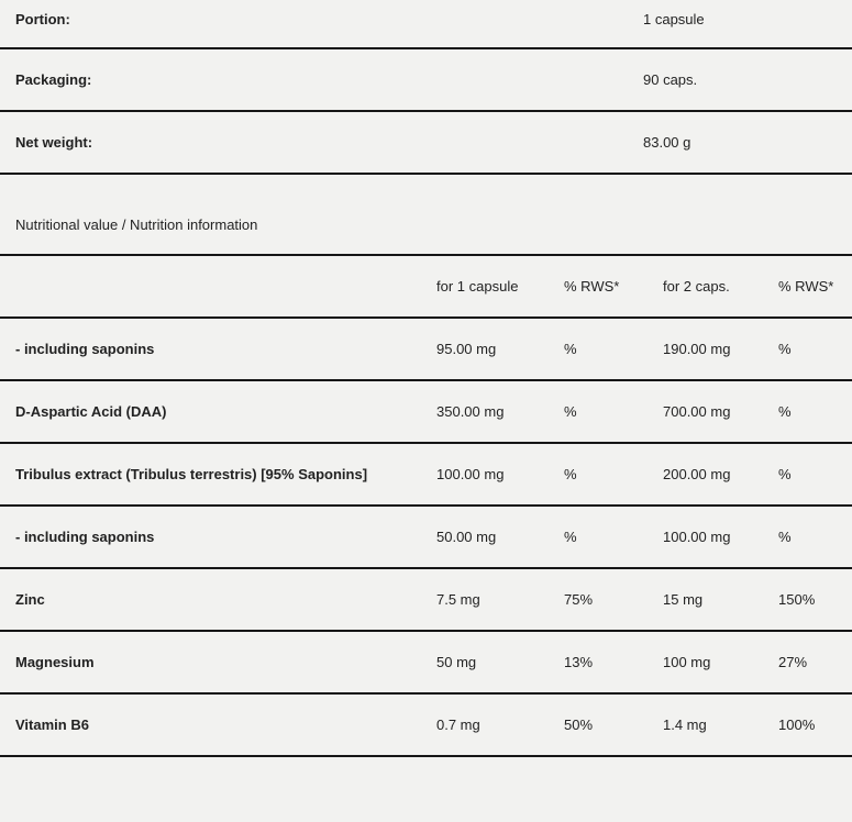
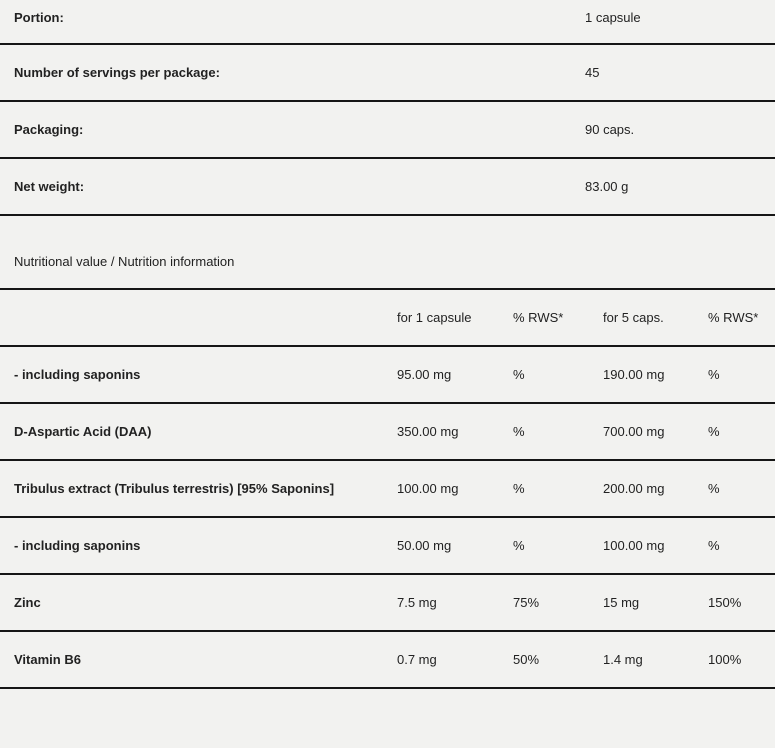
  Portion:
  1 capsule
+ Number of servings per package:
+ 45
  Packaging:
  90 caps.
  Net weight:
  83.00 g
  Nutritional value / Nutrition information
  for 1 capsule
  % RWS*
- for 2 caps.
+ for 5 caps.
  % RWS*
  - including saponins
  95.00 mg
  %
  190.00 mg
  %
  D-Aspartic Acid (DAA)
  350.00 mg
  %
  700.00 mg
  %
  Tribulus extract (Tribulus terrestris) [95% Saponins]
  100.00 mg
  %
  200.00 mg
  %
  - including saponins
  50.00 mg
  %
  100.00 mg
  %
  Zinc
  7.5 mg
  75%
  15 mg
  150%
- Magnesium
- 50 mg
- 13%
- 100 mg
- 27%
  Vitamin B6
  0.7 mg
  50%
  1.4 mg
  100%
